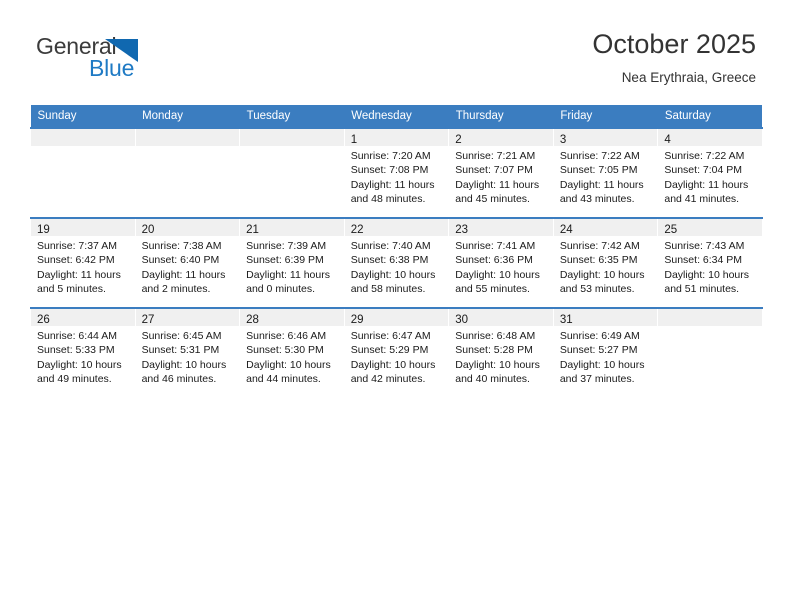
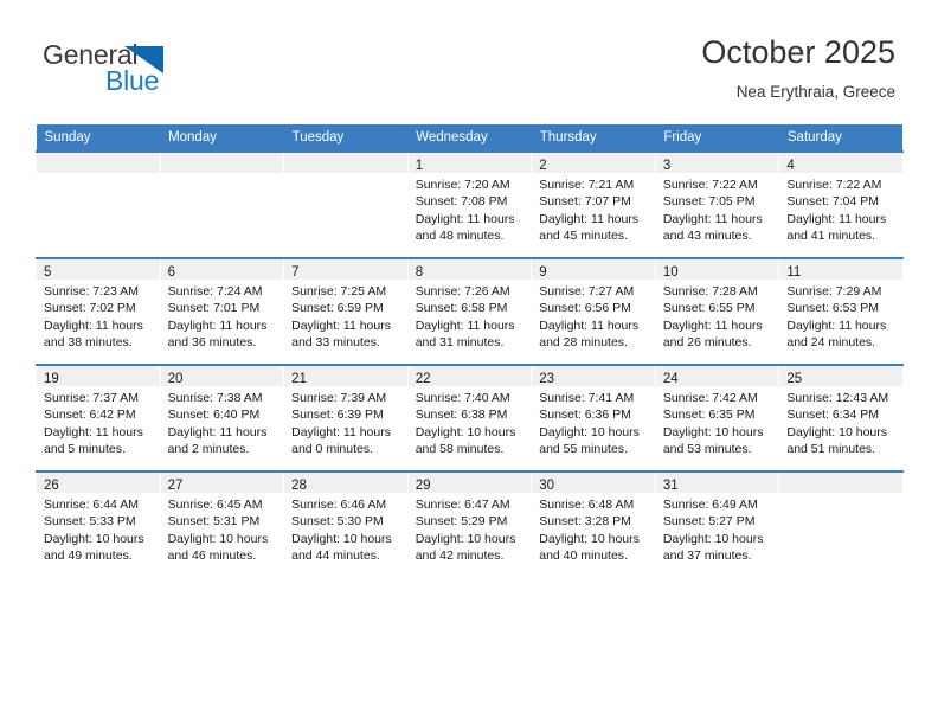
  General
  Blue
  October 2025
  Nea Erythraia, Greece
  Sunday	Monday	Tuesday	Wednesday	Thursday	Friday	Saturday
  			1Sunrise: 7:20 AMSunset: 7:08 PMDaylight: 11 hoursand 48 minutes.	2Sunrise: 7:21 AMSunset: 7:07 PMDaylight: 11 hoursand 45 minutes.	3Sunrise: 7:22 AMSunset: 7:05 PMDaylight: 11 hoursand 43 minutes.	4Sunrise: 7:22 AMSunset: 7:04 PMDaylight: 11 hoursand 41 minutes.
+ 5Sunrise: 7:23 AMSunset: 7:02 PMDaylight: 11 hoursand 38 minutes.	6Sunrise: 7:24 AMSunset: 7:01 PMDaylight: 11 hoursand 36 minutes.	7Sunrise: 7:25 AMSunset: 6:59 PMDaylight: 11 hoursand 33 minutes.	8Sunrise: 7:26 AMSunset: 6:58 PMDaylight: 11 hoursand 31 minutes.	9Sunrise: 7:27 AMSunset: 6:56 PMDaylight: 11 hoursand 28 minutes.	10Sunrise: 7:28 AMSunset: 6:55 PMDaylight: 11 hoursand 26 minutes.	11Sunrise: 7:29 AMSunset: 6:53 PMDaylight: 11 hoursand 24 minutes.
- 19Sunrise: 7:37 AMSunset: 6:42 PMDaylight: 11 hoursand 5 minutes.	20Sunrise: 7:38 AMSunset: 6:40 PMDaylight: 11 hoursand 2 minutes.	21Sunrise: 7:39 AMSunset: 6:39 PMDaylight: 11 hoursand 0 minutes.	22Sunrise: 7:40 AMSunset: 6:38 PMDaylight: 10 hoursand 58 minutes.	23Sunrise: 7:41 AMSunset: 6:36 PMDaylight: 10 hoursand 55 minutes.	24Sunrise: 7:42 AMSunset: 6:35 PMDaylight: 10 hoursand 53 minutes.	25Sunrise: 7:43 AMSunset: 6:34 PMDaylight: 10 hoursand 51 minutes.
+ 19Sunrise: 7:37 AMSunset: 6:42 PMDaylight: 11 hoursand 5 minutes.	20Sunrise: 7:38 AMSunset: 6:40 PMDaylight: 11 hoursand 2 minutes.	21Sunrise: 7:39 AMSunset: 6:39 PMDaylight: 11 hoursand 0 minutes.	22Sunrise: 7:40 AMSunset: 6:38 PMDaylight: 10 hoursand 58 minutes.	23Sunrise: 7:41 AMSunset: 6:36 PMDaylight: 10 hoursand 55 minutes.	24Sunrise: 7:42 AMSunset: 6:35 PMDaylight: 10 hoursand 53 minutes.	25Sunrise: 12:43 AMSunset: 6:34 PMDaylight: 10 hoursand 51 minutes.
- 26Sunrise: 6:44 AMSunset: 5:33 PMDaylight: 10 hoursand 49 minutes.	27Sunrise: 6:45 AMSunset: 5:31 PMDaylight: 10 hoursand 46 minutes.	28Sunrise: 6:46 AMSunset: 5:30 PMDaylight: 10 hoursand 44 minutes.	29Sunrise: 6:47 AMSunset: 5:29 PMDaylight: 10 hoursand 42 minutes.	30Sunrise: 6:48 AMSunset: 5:28 PMDaylight: 10 hoursand 40 minutes.	31Sunrise: 6:49 AMSunset: 5:27 PMDaylight: 10 hoursand 37 minutes.
+ 26Sunrise: 6:44 AMSunset: 5:33 PMDaylight: 10 hoursand 49 minutes.	27Sunrise: 6:45 AMSunset: 5:31 PMDaylight: 10 hoursand 46 minutes.	28Sunrise: 6:46 AMSunset: 5:30 PMDaylight: 10 hoursand 44 minutes.	29Sunrise: 6:47 AMSunset: 5:29 PMDaylight: 10 hoursand 42 minutes.	30Sunrise: 6:48 AMSunset: 3:28 PMDaylight: 10 hoursand 40 minutes.	31Sunrise: 6:49 AMSunset: 5:27 PMDaylight: 10 hoursand 37 minutes.
